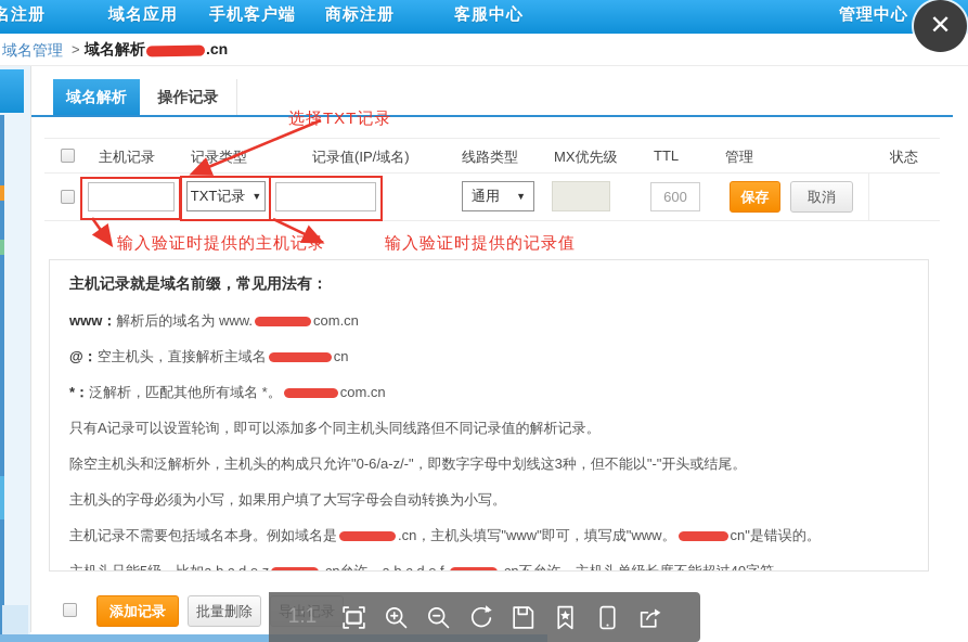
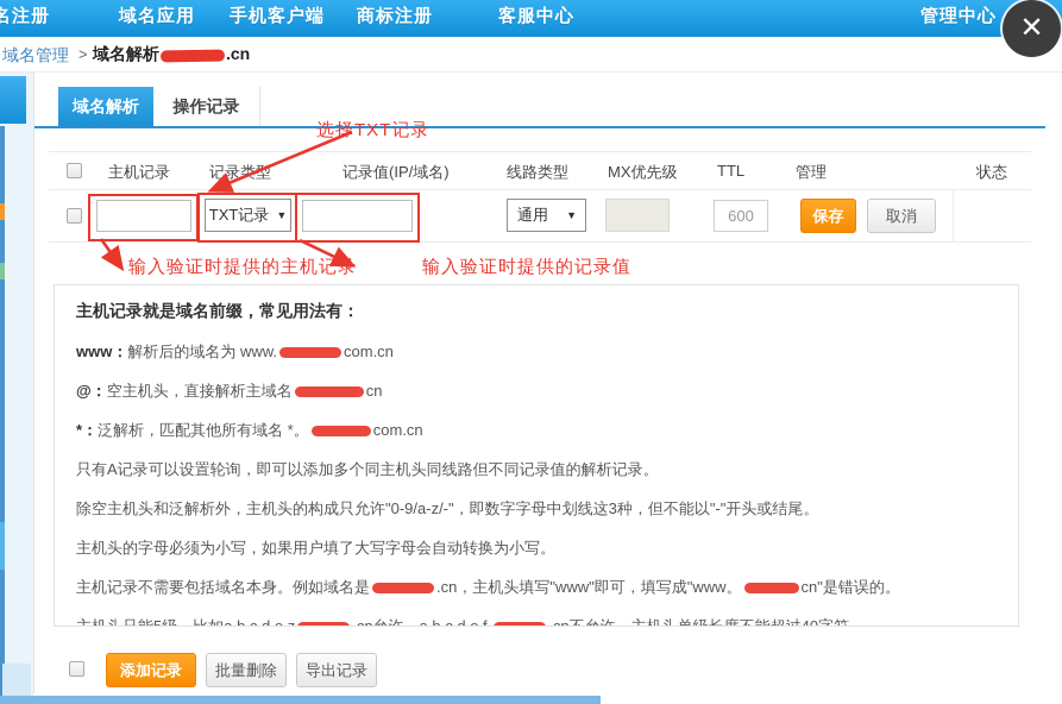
  名注册
  域名应用
  手机客户端
  商标注册
  客服中心
  管理中心
  ✕
  域名管理
  >
  域名解析
  .cn
  域名解析
  操作记录
  主机记录
  记录类型
  记录值(IP/域名)
  线路类型
  MX优先级
  TTL
  管理
  状态
  TXT记录
  ▼
  通用
  ▼
  600
  保存
  取消
  主机记录就是域名前缀，常见用法有：
  www：解析后的域名为 www. com.cn
  @：空主机头，直接解析主域名 cn
  *：泛解析，匹配其他所有域名 *。 com.cn
  只有A记录可以设置轮询，即可以添加多个同主机头同线路但不同记录值的解析记录。
- 除空主机头和泛解析外，主机头的构成只允许"0-6/a-z/-"，即数字字母中划线这3种，但不能以"-"开头或结尾。
+ 除空主机头和泛解析外，主机头的构成只允许"0-9/a-z/-"，即数字字母中划线这3种，但不能以"-"开头或结尾。
  主机头的字母必须为小写，如果用户填了大写字母会自动转换为小写。
  主机记录不需要包括域名本身。例如域名是 .cn，主机头填写"www"即可，填写成"www。 cn"是错误的。
  添加记录
  批量删除
  导出记录
  选择TXT记录
  输入验证时提供的主机记录
  输入验证时提供的记录值
- 1:1
